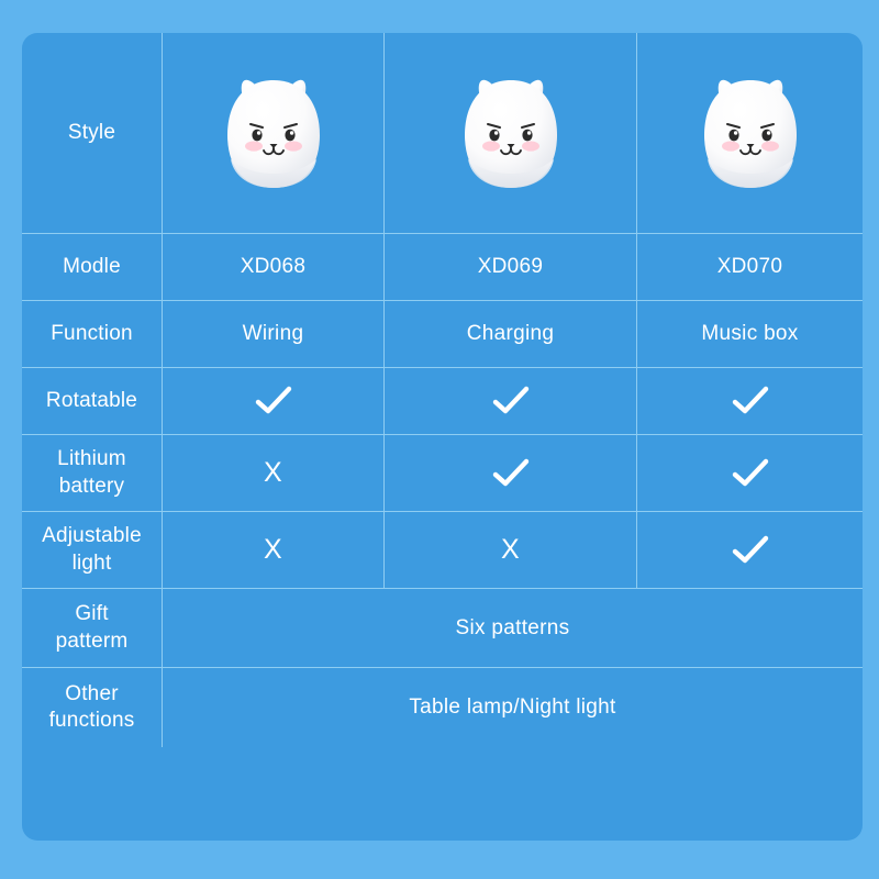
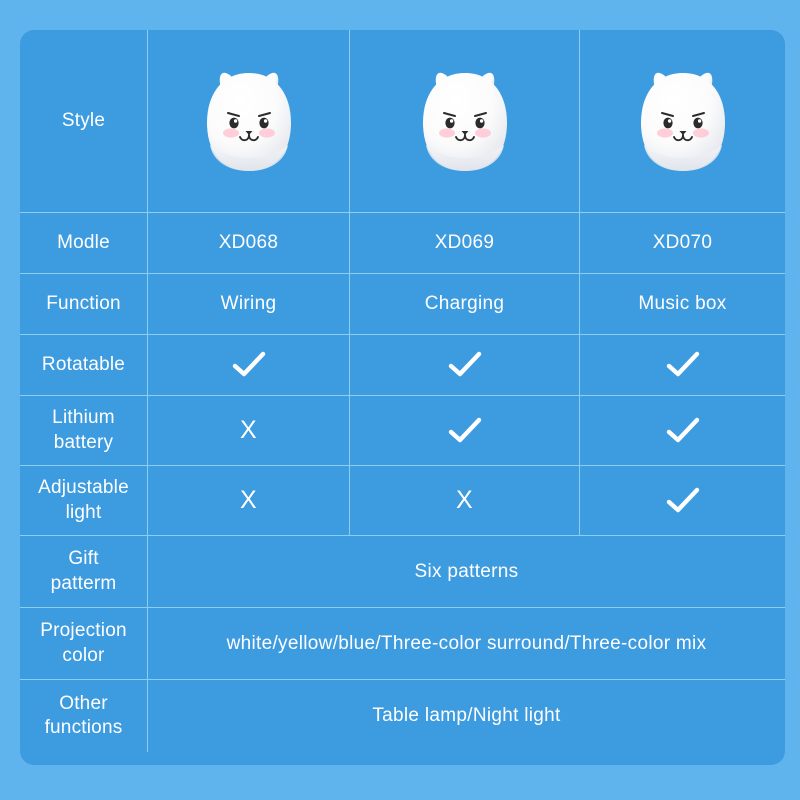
  Style
  Modle
  XD068
  XD069
  XD070
  Function
  Wiring
  Charging
  Music box
  Rotatable
  Lithium
  battery
  X
  Adjustable
  light
  X
  X
  Gift
  patterm
  Six patterns
+ Projection
+ color
+ white/yellow/blue/Three-color surround/Three-color mix
  Other
  functions
  Table lamp/Night light
